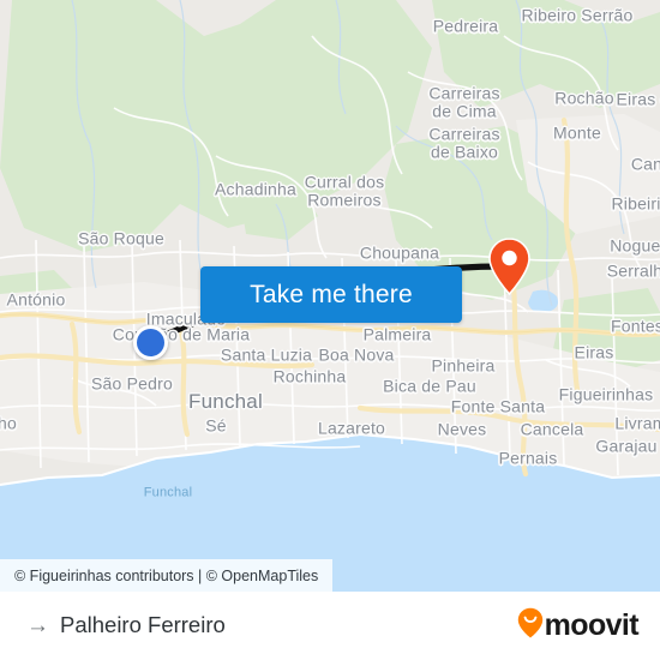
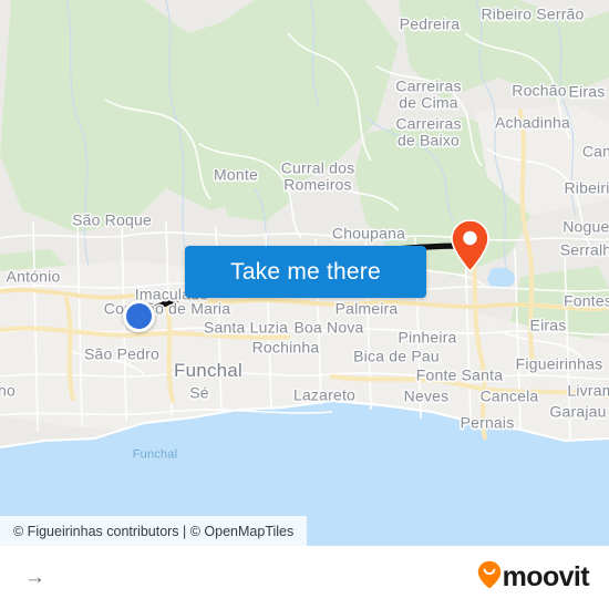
  Pedreira
  Ribeiro Serrão
  Carreiras
  de Cima
  Carreiras
  de Baixo
  Rochão
- Monte
+ Achadinha
  Eiras
  Can
  Ribeiri
  Nogue
  Serralh
  Fontes
  Eiras
  Figueirinhas
  Livra
  Garajau
  Cancela
  Fonte Santa
  Pernais
  Neves
  Bica de Pau
  Pinheira
  Palmeira
  Boa Nova
  Santa Luzia
  Rochinha
  Lazareto
  Funchal
  Sé
  São Pedro
  São Roque
  António
  Coo de Maria
- Achadinha
+ Monte
  Curral dos
  Romeiros
  Choupana
  ho
  Funchal
  Take me there
  © Figueirinhas contributors | © OpenMapTiles
  →
- Palheiro Ferreiro
  moovit
